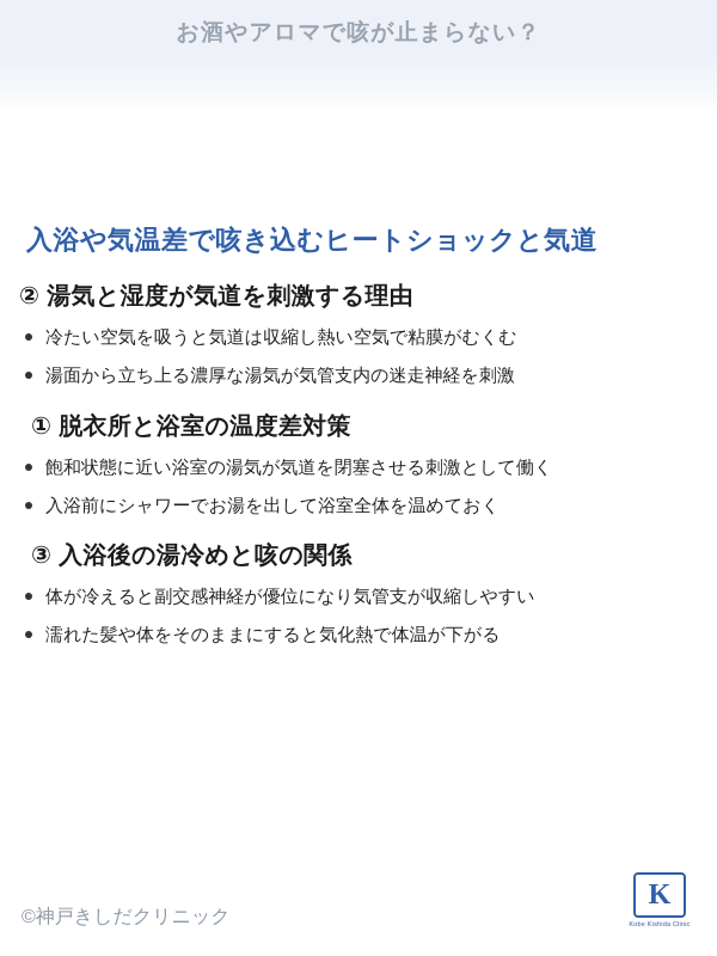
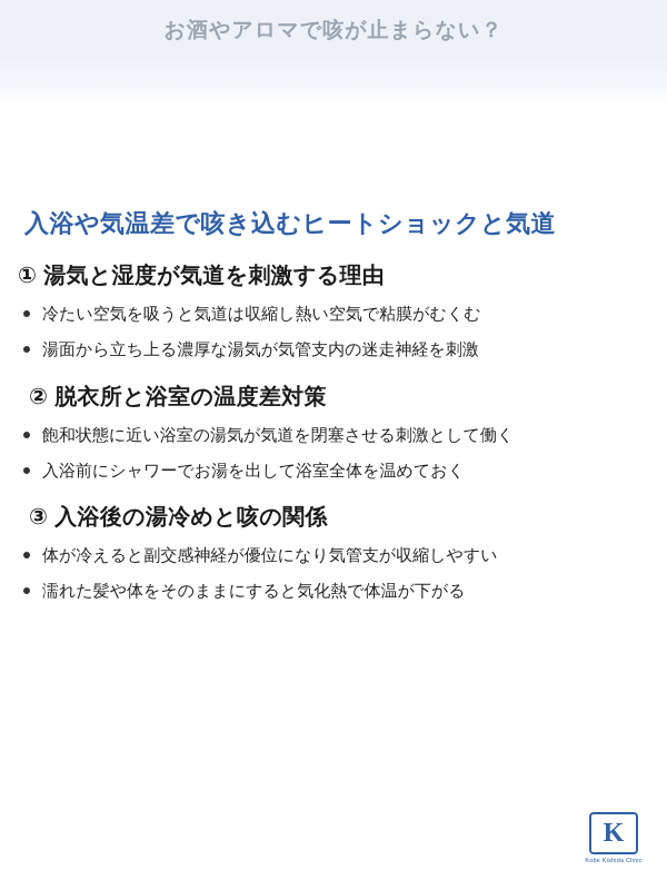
  お酒やアロマで咳が止まらない？
  入浴や気温差で咳き込むヒートショックと気道
- ② 湯気と湿度が気道を刺激する理由
+ ① 湯気と湿度が気道を刺激する理由
  冷たい空気を吸うと気道は収縮し熱い空気で粘膜がむくむ
  湯面から立ち上る濃厚な湯気が気管支内の迷走神経を刺激
- ① 脱衣所と浴室の温度差対策
+ ② 脱衣所と浴室の温度差対策
  飽和状態に近い浴室の湯気が気道を閉塞させる刺激として働く
  入浴前にシャワーでお湯を出して浴室全体を温めておく
  ③ 入浴後の湯冷めと咳の関係
  体が冷えると副交感神経が優位になり気管支が収縮しやすい
  濡れた髪や体をそのままにすると気化熱で体温が下がる
- ©神戸きしだクリニック
  K
